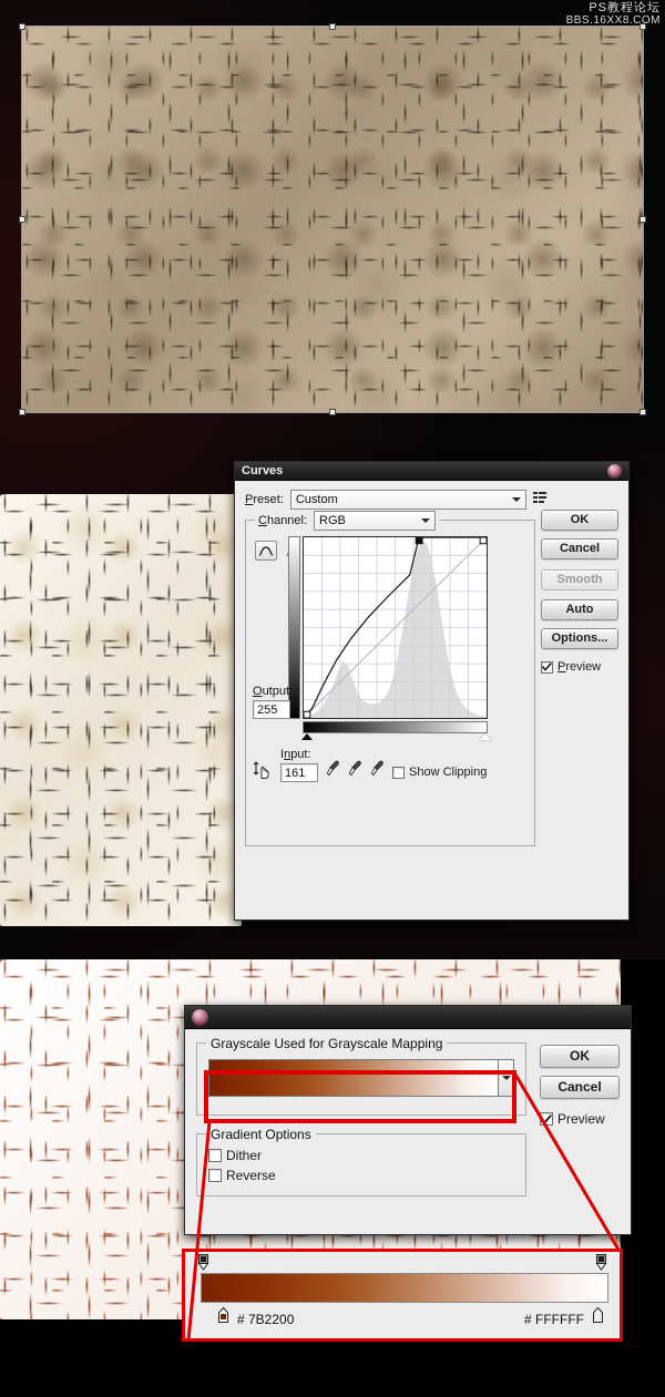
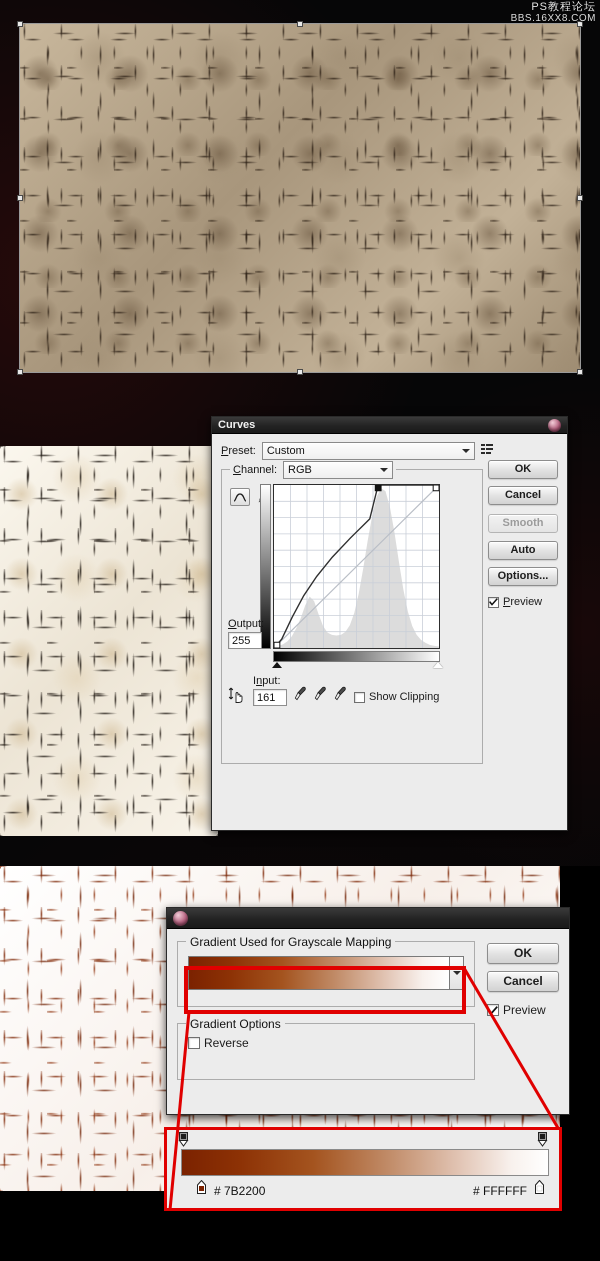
  PS教程论坛
  BBS.16XX8.COM
  Curves
  Preset:
  Custom
  Channel:
  RGB
  Output:
  255
  Input:
  161
  Show Clipping
  OK
  Cancel
  Smooth
  Auto
  Options...
  Preview
- Grayscale Used for Grayscale Mapping
+ Gradient Used for Grayscale Mapping
  Gradient Options
- Dither
  Reverse
  OK
  Cancel
  Preview
  # 7B2200
  # FFFFFF
